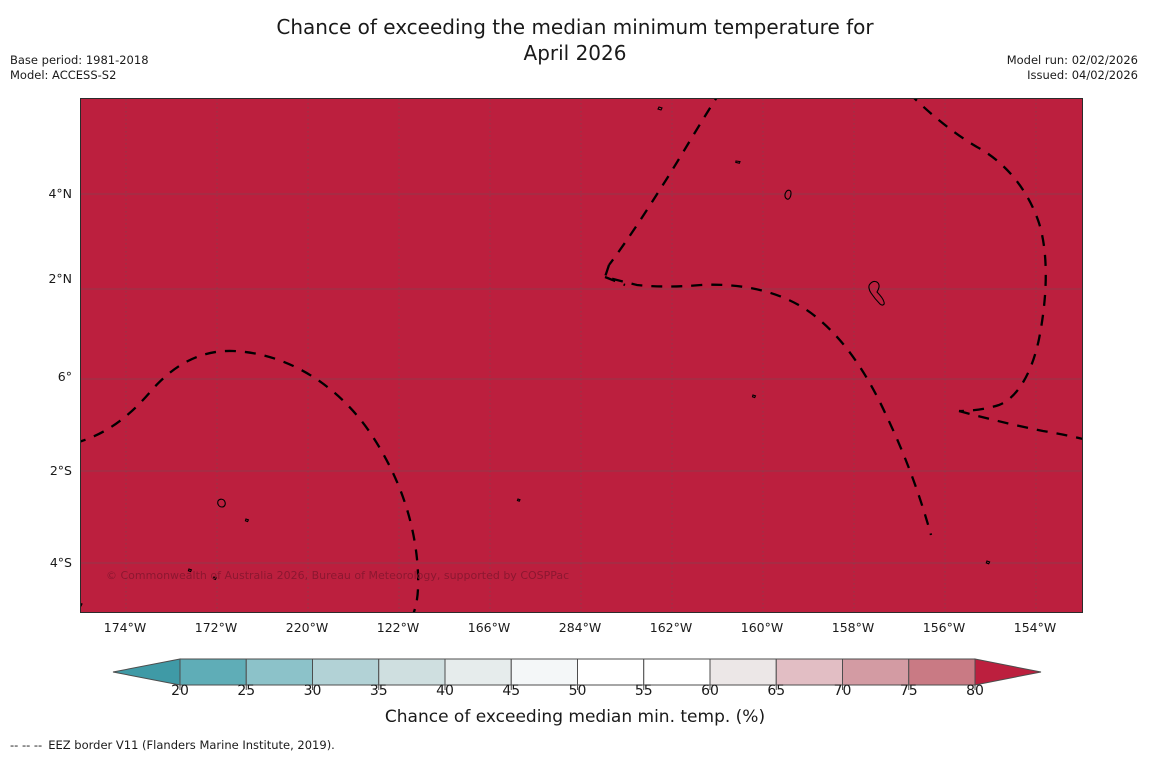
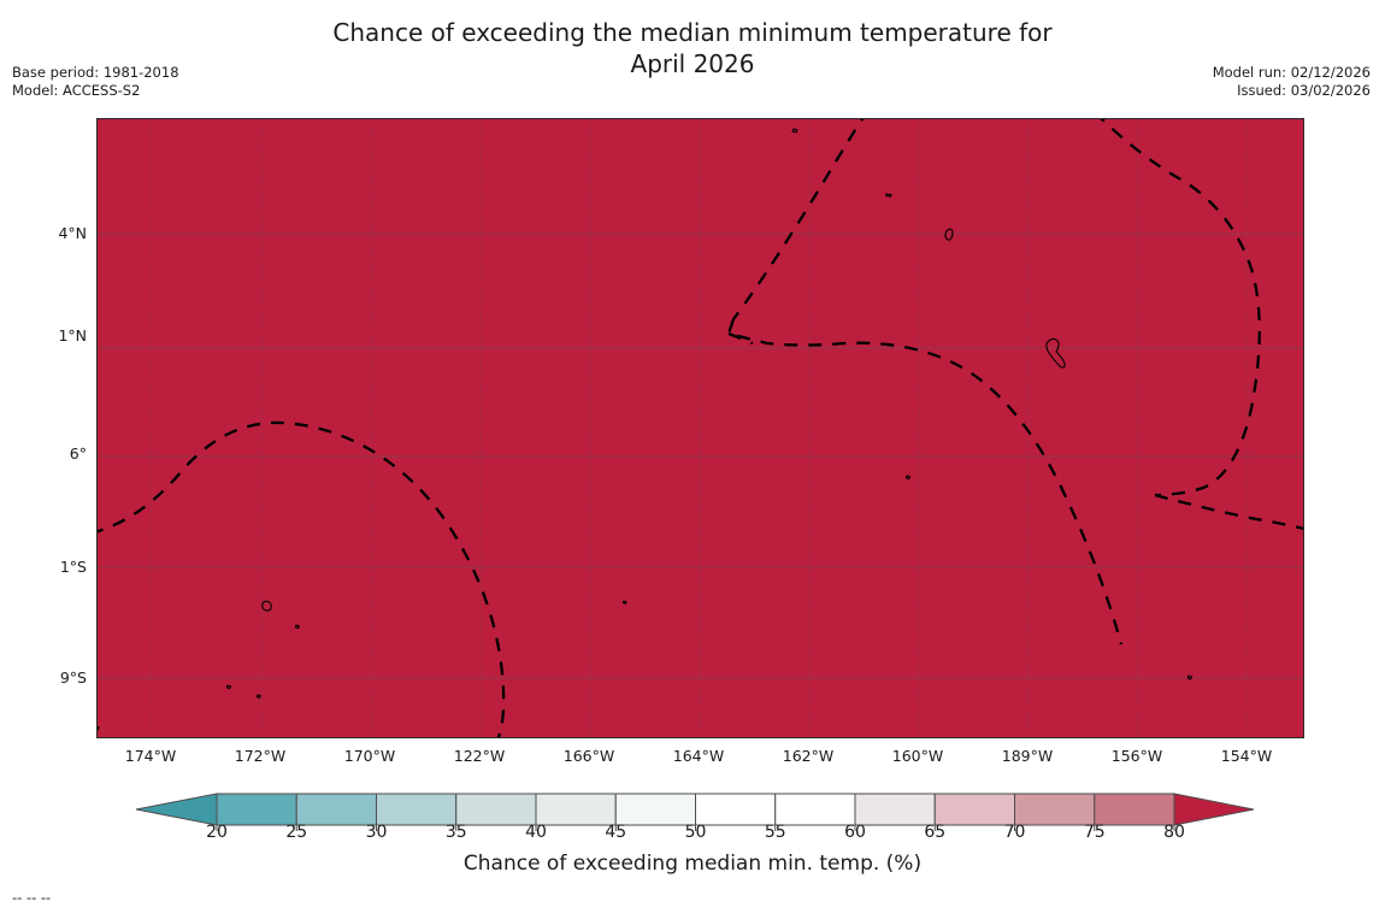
  Chance of exceeding the median minimum temperature for
  April 2026
  Base period: 1981-2018
  Model: ACCESS-S2
- Model run: 02/02/2026
+ Model run: 02/12/2026
- Issued: 04/02/2026
+ Issued: 03/02/2026
- © Commonwealth of Australia 2026, Bureau of Meteorology, supported by COSPPac
  4°N
- 2°N
+ 1°N
  6°
- 2°S
+ 1°S
- 4°S
+ 9°S
  174°W
  172°W
- 220°W
+ 170°W
  122°W
  166°W
- 284°W
+ 164°W
  162°W
  160°W
- 158°W
+ 189°W
  156°W
  154°W
  20
  25
  30
  35
  40
  45
  50
  55
  60
  65
  70
  75
  80
  Chance of exceeding median min. temp. (%)
  -- -- --
- EEZ border V11 (Flanders Marine Institute, 2019).
